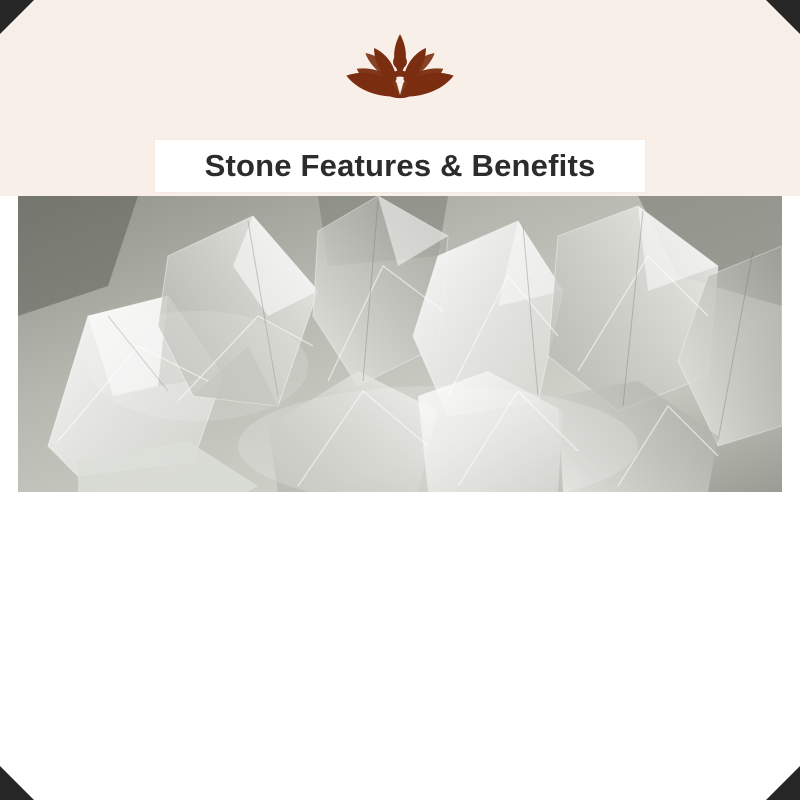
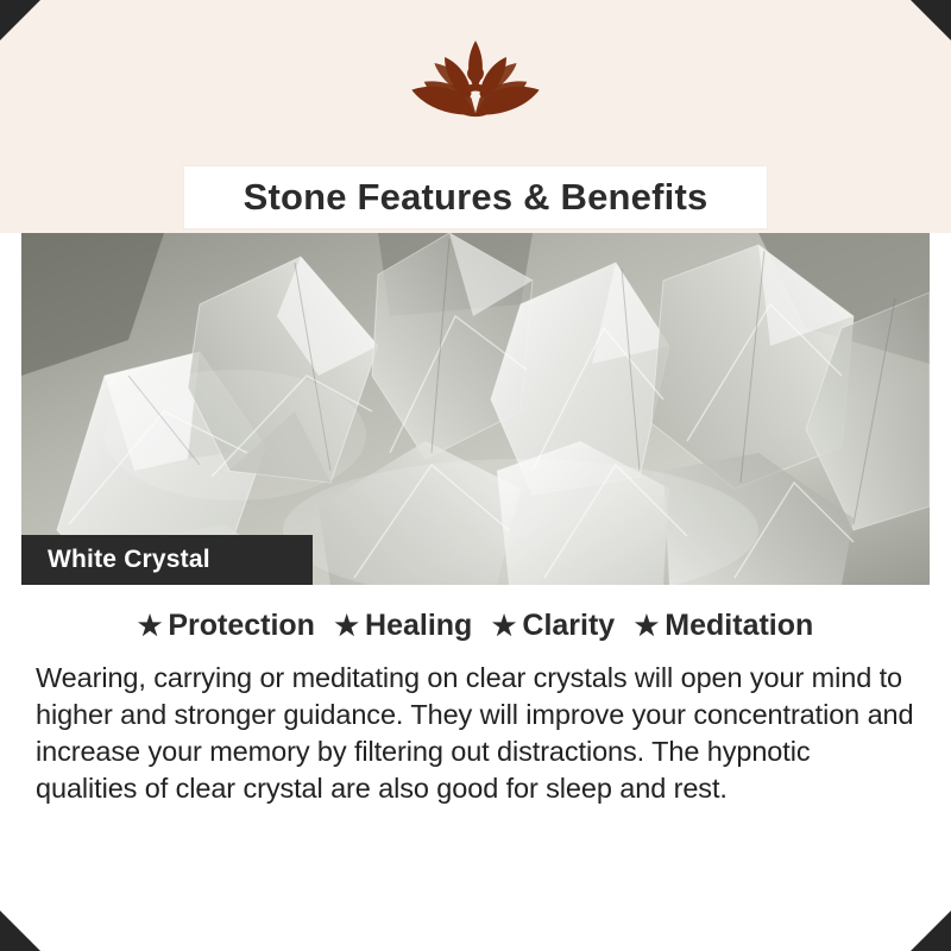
  Stone Features & Benefits
+ White Crystal
+ ★ Protection ★ Healing ★ Clarity ★ Meditation
+ Wearing, carrying or meditating on clear crystals will open your mind to higher and stronger guidance. They will improve your concentration and increase your memory by filtering out distractions. The hypnotic qualities of clear crystal are also good for sleep and rest.
